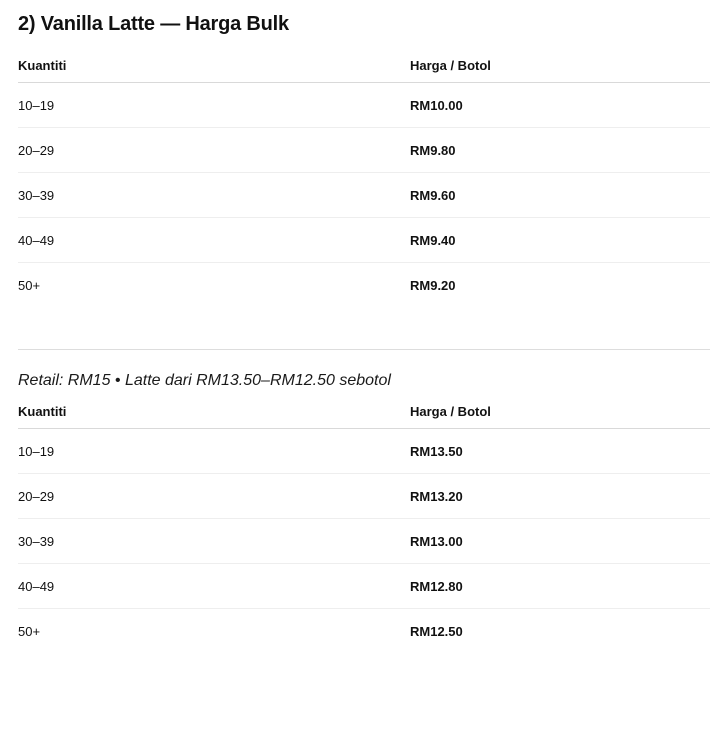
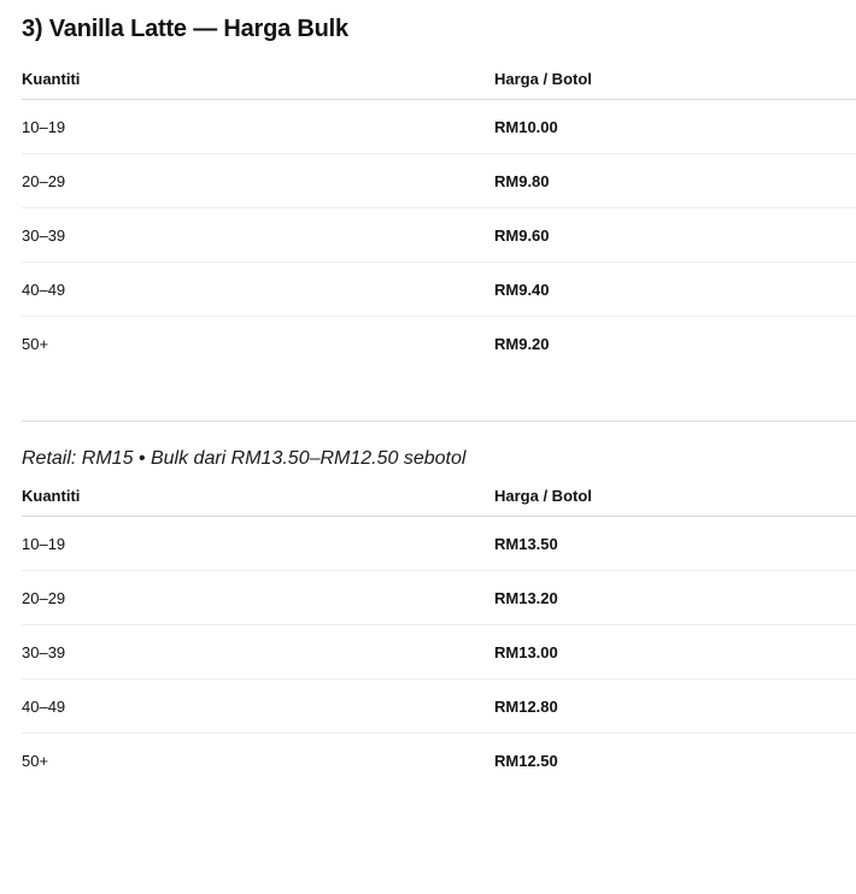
- 2) Vanilla Latte — Harga Bulk
+ 3) Vanilla Latte — Harga Bulk
  Kuantiti	Harga / Botol
  10–19	RM10.00
  20–29	RM9.80
  30–39	RM9.60
  40–49	RM9.40
  50+	RM9.20
- Retail: RM15 • Latte dari RM13.50–RM12.50 sebotol
+ Retail: RM15 • Bulk dari RM13.50–RM12.50 sebotol
  Kuantiti	Harga / Botol
  10–19	RM13.50
  20–29	RM13.20
  30–39	RM13.00
  40–49	RM12.80
  50+	RM12.50
